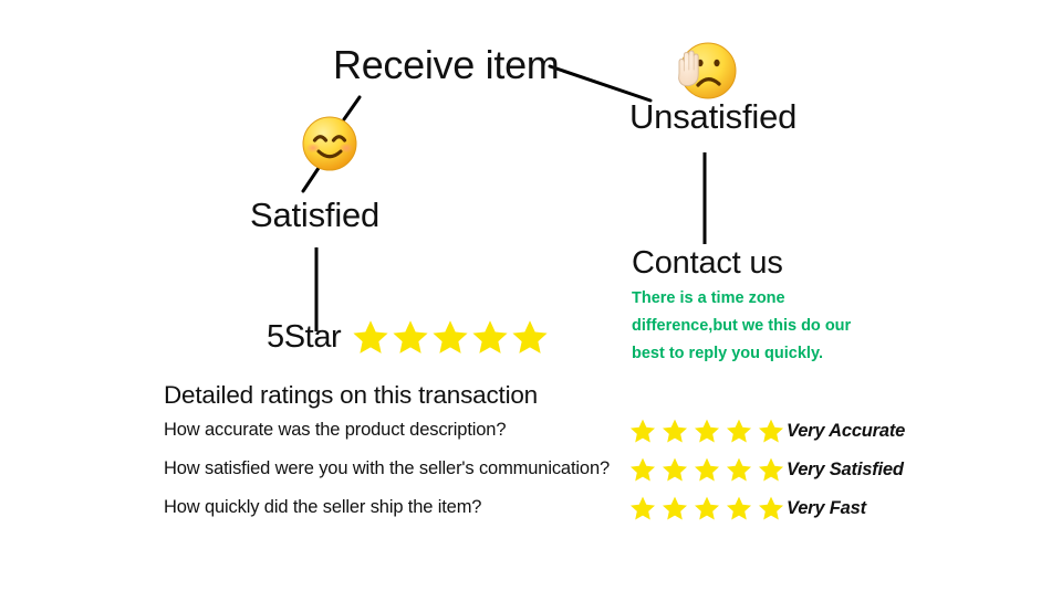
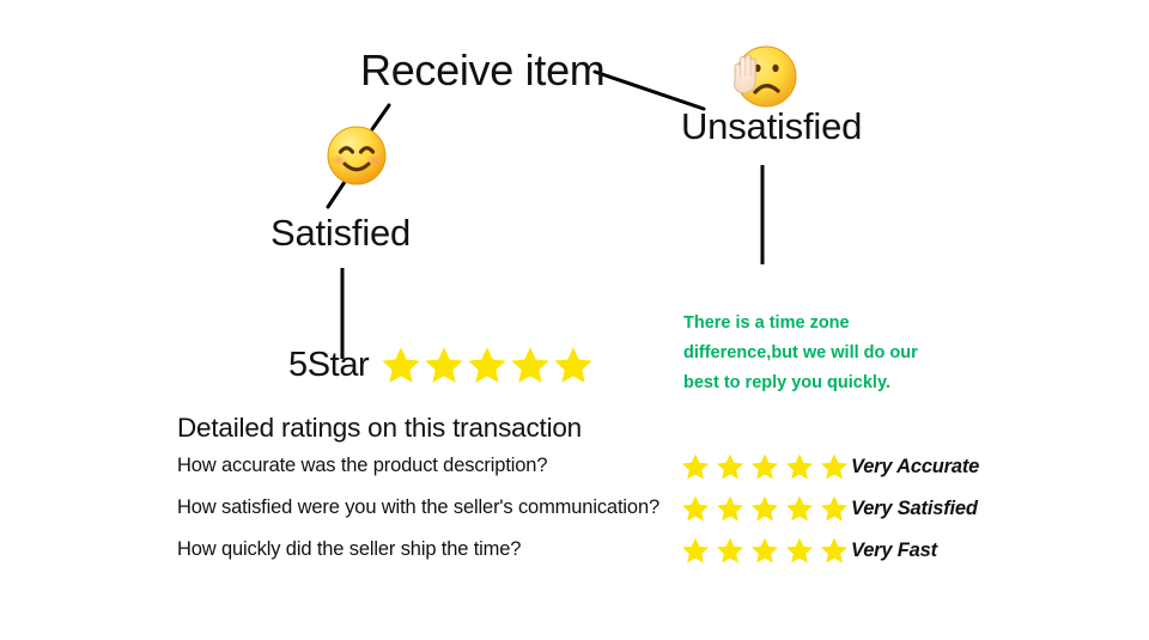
  Receive item
  Unsatisfied
  Satisfied
  5Star
- Contact us
- There is a time zone difference,but we this do our best to reply you quickly.
+ There is a time zone difference,but we will do our best to reply you quickly.
  Detailed ratings on this transaction
  How accurate was the product description?
  Very Accurate
  How satisfied were you with the seller's communication?
  Very Satisfied
- How quickly did the seller ship the item?
+ How quickly did the seller ship the time?
  Very Fast
